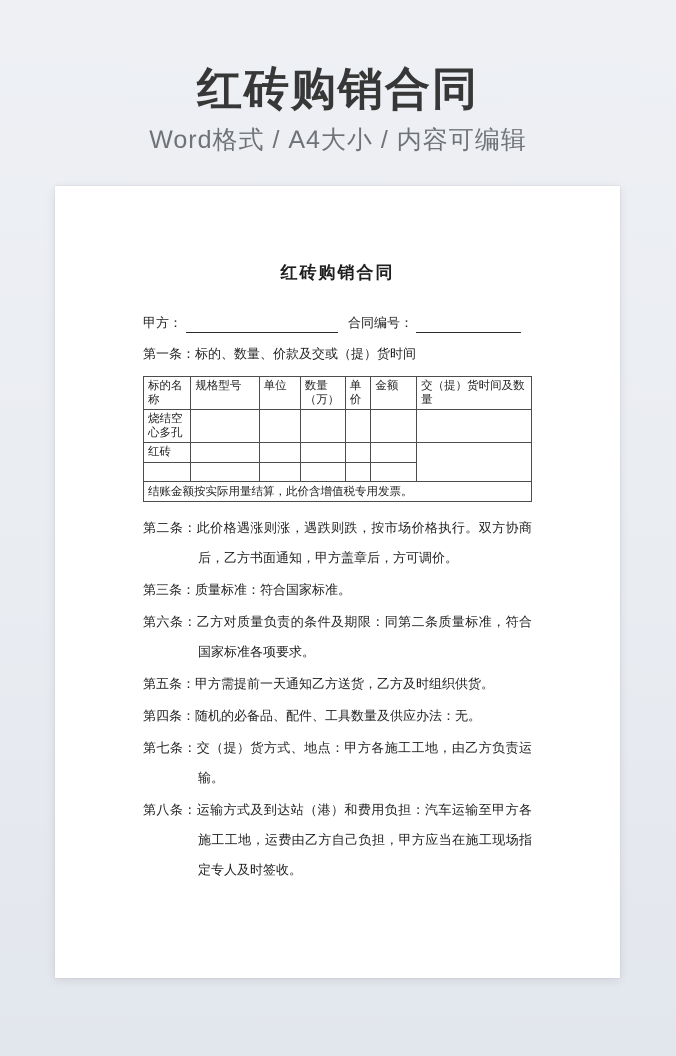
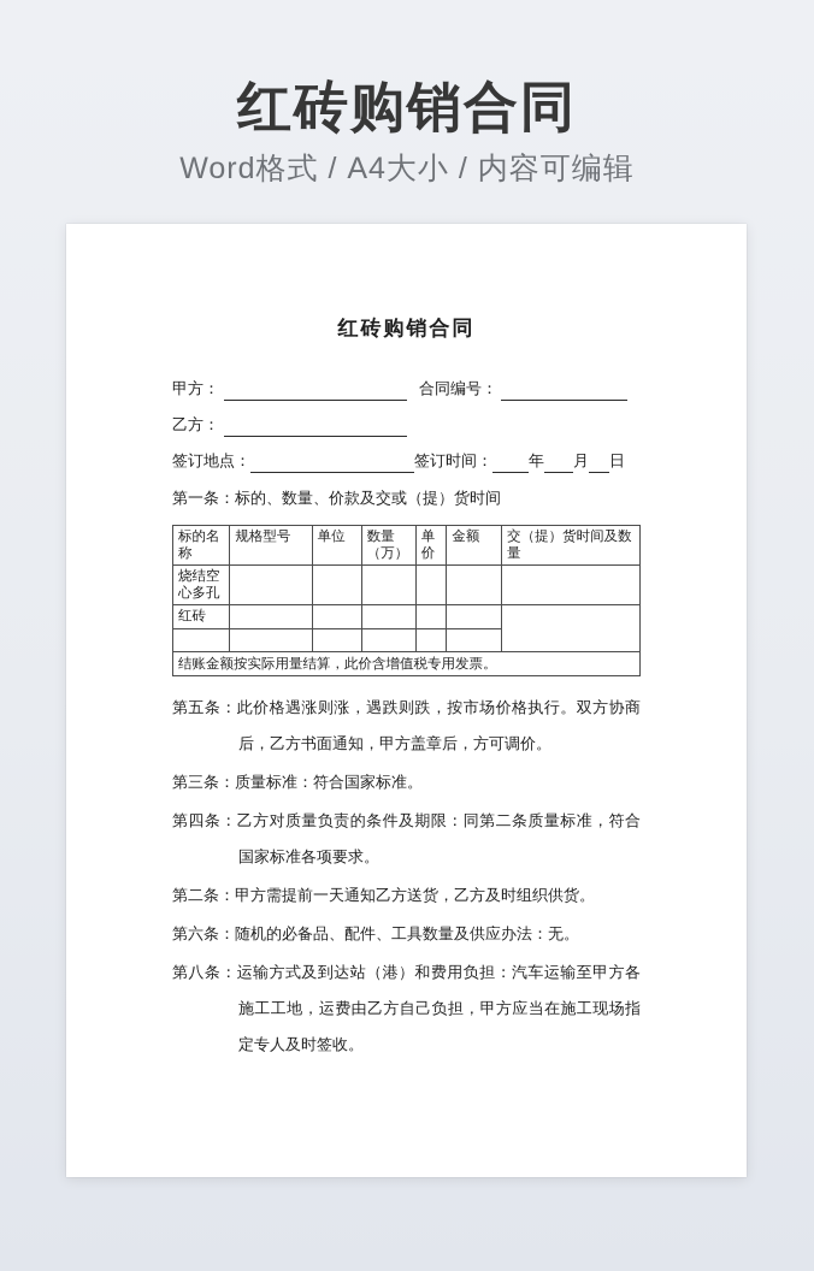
  红砖购销合同
  Word格式 / A4大小 / 内容可编辑
  红砖购销合同
  甲方：
  合同编号：
+ 乙方：
+ 签订地点：
+ 签订时间：
+ 年
+ 月
+ 日
  第一条：标的、数量、价款及交或（提）货时间
  标的名称	规格型号	单位	数量（万）	单价	金额	交（提）货时间及数量
  烧结空心多孔
  红砖
  结账金额按实际用量结算，此价含增值税专用发票。
- 第二条：此价格遇涨则涨，遇跌则跌，按市场价格执行。双方协商后，乙方书面通知，甲方盖章后，方可调价。
+ 第五条：此价格遇涨则涨，遇跌则跌，按市场价格执行。双方协商后，乙方书面通知，甲方盖章后，方可调价。
  第三条：质量标准：符合国家标准。
- 第六条：乙方对质量负责的条件及期限：同第二条质量标准，符合国家标准各项要求。
+ 第四条：乙方对质量负责的条件及期限：同第二条质量标准，符合国家标准各项要求。
- 第五条：甲方需提前一天通知乙方送货，乙方及时组织供货。
+ 第二条：甲方需提前一天通知乙方送货，乙方及时组织供货。
- 第四条：随机的必备品、配件、工具数量及供应办法：无。
+ 第六条：随机的必备品、配件、工具数量及供应办法：无。
- 第七条：交（提）货方式、地点：甲方各施工工地，由乙方负责运输。
  第八条：运输方式及到达站（港）和费用负担：汽车运输至甲方各施工工地，运费由乙方自己负担，甲方应当在施工现场指定专人及时签收。
